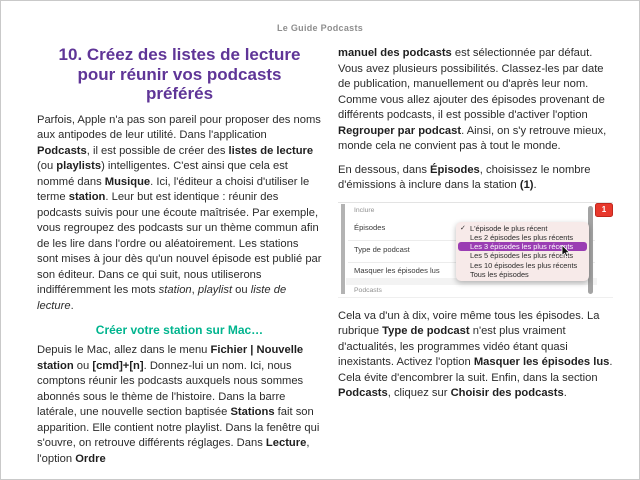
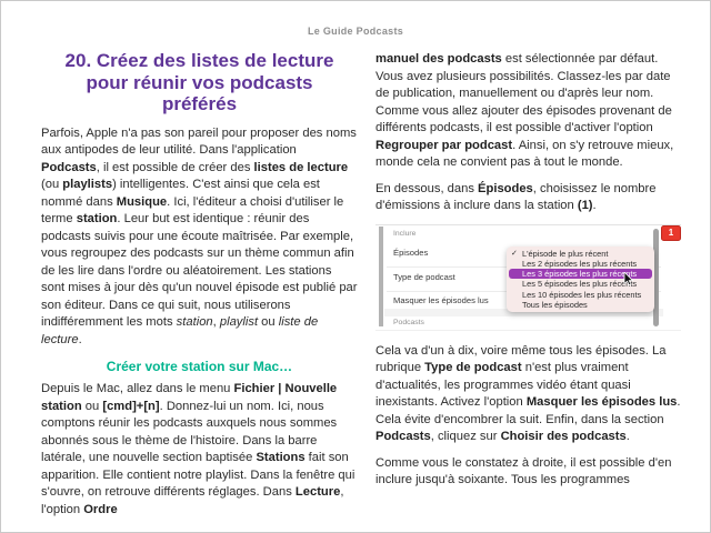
  Le Guide Podcasts
- 10. Créez des listes de lecture pour réunir vos podcasts préférés
+ 20. Créez des listes de lecture pour réunir vos podcasts préférés
  Parfois, Apple n'a pas son pareil pour proposer des noms aux antipodes de leur utilité. Dans l'application Podcasts, il est possible de créer des listes de lecture (ou playlists) intelligentes. C'est ainsi que cela est nommé dans Musique. Ici, l'éditeur a choisi d'utiliser le terme station. Leur but est identique : réunir des podcasts suivis pour une écoute maîtrisée. Par exemple, vous regroupez des podcasts sur un thème commun afin de les lire dans l'ordre ou aléatoirement. Les stations sont mises à jour dès qu'un nouvel épisode est publié par son éditeur. Dans ce qui suit, nous utiliserons indifféremment les mots station, playlist ou liste de lecture.
  Créer votre station sur Mac…
  Depuis le Mac, allez dans le menu Fichier | Nouvelle station ou [cmd]+[n]. Donnez-lui un nom. Ici, nous comptons réunir les podcasts auxquels nous sommes abonnés sous le thème de l'histoire. Dans la barre latérale, une nouvelle section baptisée Stations fait son apparition. Elle contient notre playlist. Dans la fenêtre qui s'ouvre, on retrouve différents réglages. Dans Lecture, l'option Ordre
  manuel des podcasts est sélectionnée par défaut. Vous avez plusieurs possibilités. Classez-les par date de publication, manuellement ou d'après leur nom. Comme vous allez ajouter des épisodes provenant de différents podcasts, il est possible d'activer l'option Regrouper par podcast. Ainsi, on s'y retrouve mieux, monde cela ne convient pas à tout le monde.
  En dessous, dans Épisodes, choisissez le nombre d'émissions à inclure dans la station (1).
  Épisodes
  Type de podcast
  Masquer les épisodes lus
  1
  L'épisode le plus récent
  Les 2 épisodes les plus récents
  Les 3 épisodes les plus récents
  Les 5 épisodes les plus récets
  Les 10 épisodes les plus récents
  Tous les épisodes
  Cela va d'un à dix, voire même tous les épisodes. La rubrique Type de podcast n'est plus vraiment d'actualités, les programmes vidéo étant quasi inexistants. Activez l'option Masquer les épisodes lus. Cela évite d'encombrer la suit. Enfin, dans la section Podcasts, cliquez sur Choisir des podcasts.
+ Comme vous le constatez à droite, il est possible d'en inclure jusqu'à soixante. Tous les programmes
